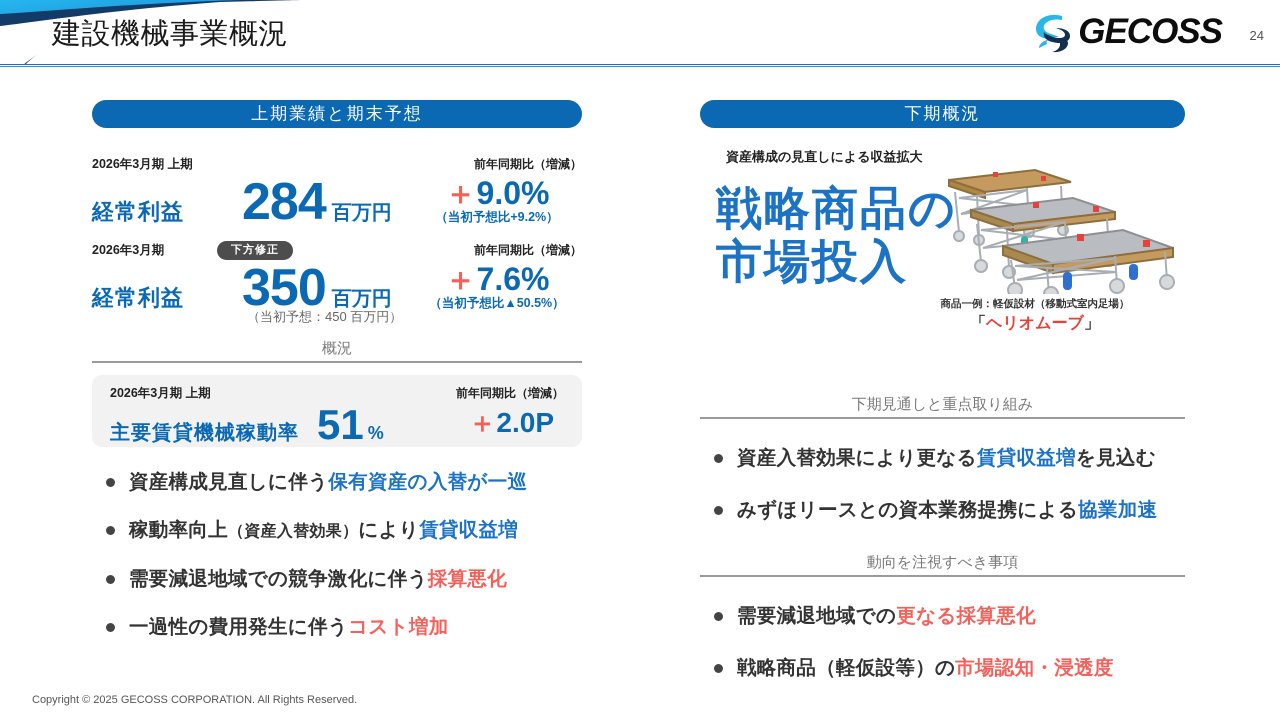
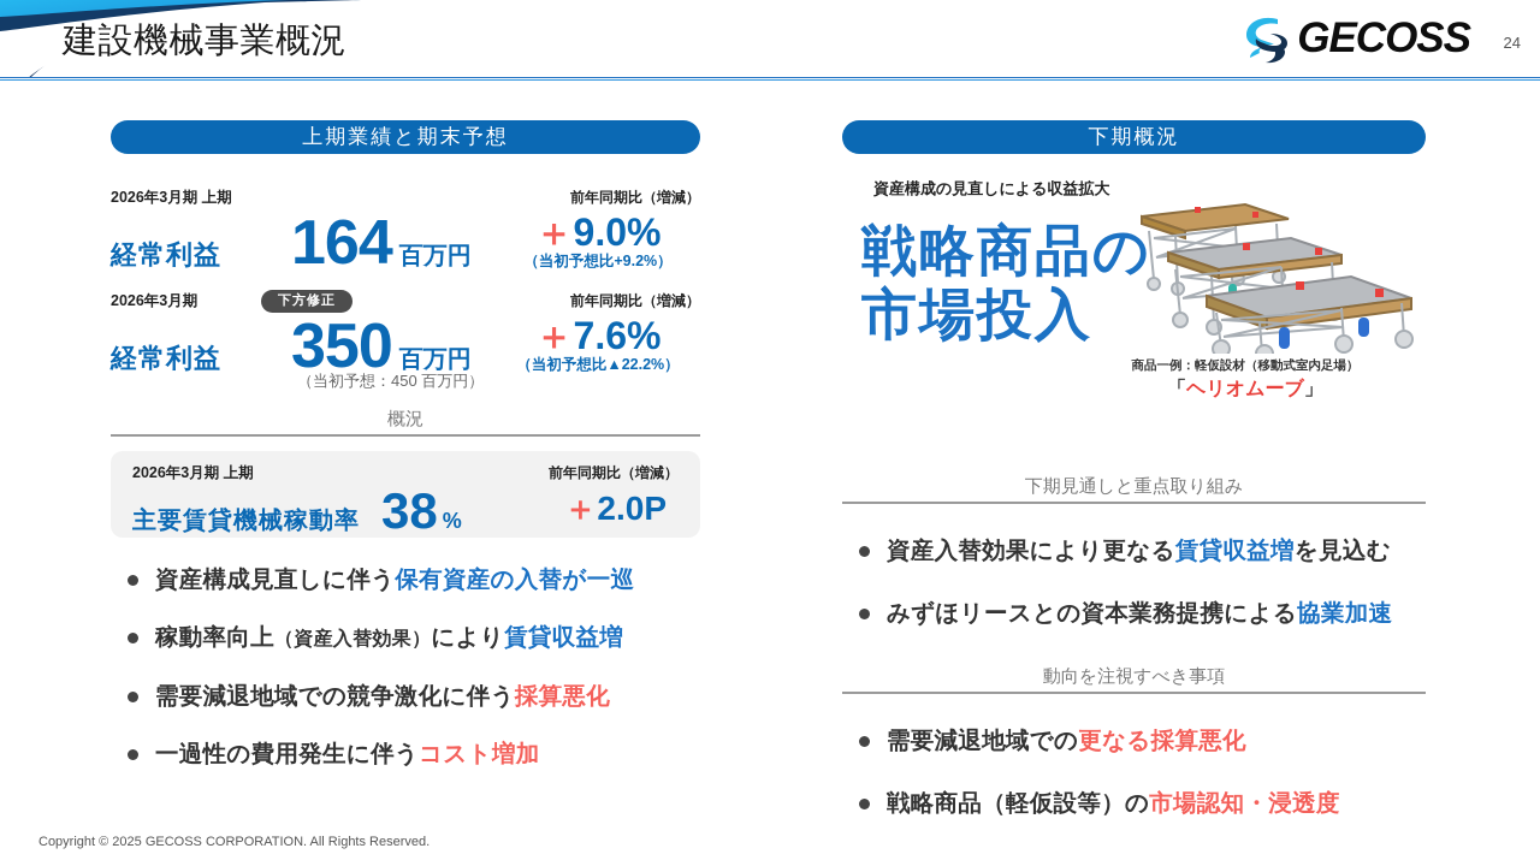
  建設機械事業概況
  GECOSS
  24
  上期業績と期末予想
  2026年3月期 上期
  前年同期比（増減）
  経常利益
- 284
+ 164
  百万円
  ＋9.0%
  （当初予想比+9.2%）
  2026年3月期
  前年同期比（増減）
  下方修正
  経常利益
  350
  百万円
  （当初予想：450 百万円）
  ＋7.6%
- （当初予想比▲50.5%）
+ （当初予想比▲22.2%）
  概況
  2026年3月期 上期
  前年同期比（増減）
  主要賃貸機械稼動率
- 51
+ 38
  %
  ＋2.0P
  資産構成見直しに伴う保有資産の入替が一巡
  稼動率向上（資産入替効果）により賃貸収益増
  需要減退地域での競争激化に伴う採算悪化
  一過性の費用発生に伴うコスト増加
  下期概況
  資産構成の見直しによる収益拡大
  戦略商品の
  市場投入
  商品一例：軽仮設材（移動式室内足場）
  「ヘリオムーブ」
  下期見通しと重点取り組み
  資産入替効果により更なる賃貸収益増を見込む
  みずほリースとの資本業務提携による協業加速
  動向を注視すべき事項
  需要減退地域での更なる採算悪化
  戦略商品（軽仮設等）の市場認知・浸透度
  Copyright © 2025 GECOSS CORPORATION. All Rights Reserved.
